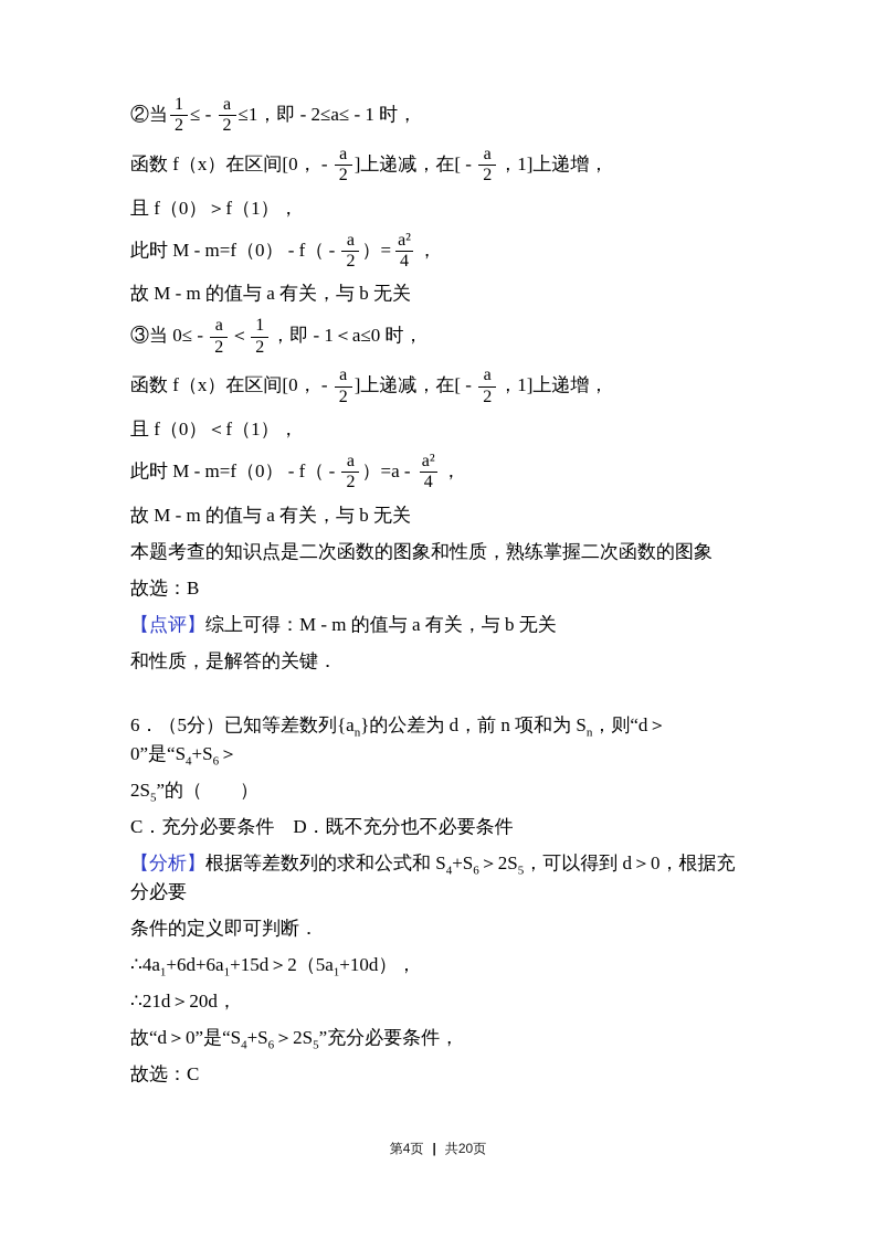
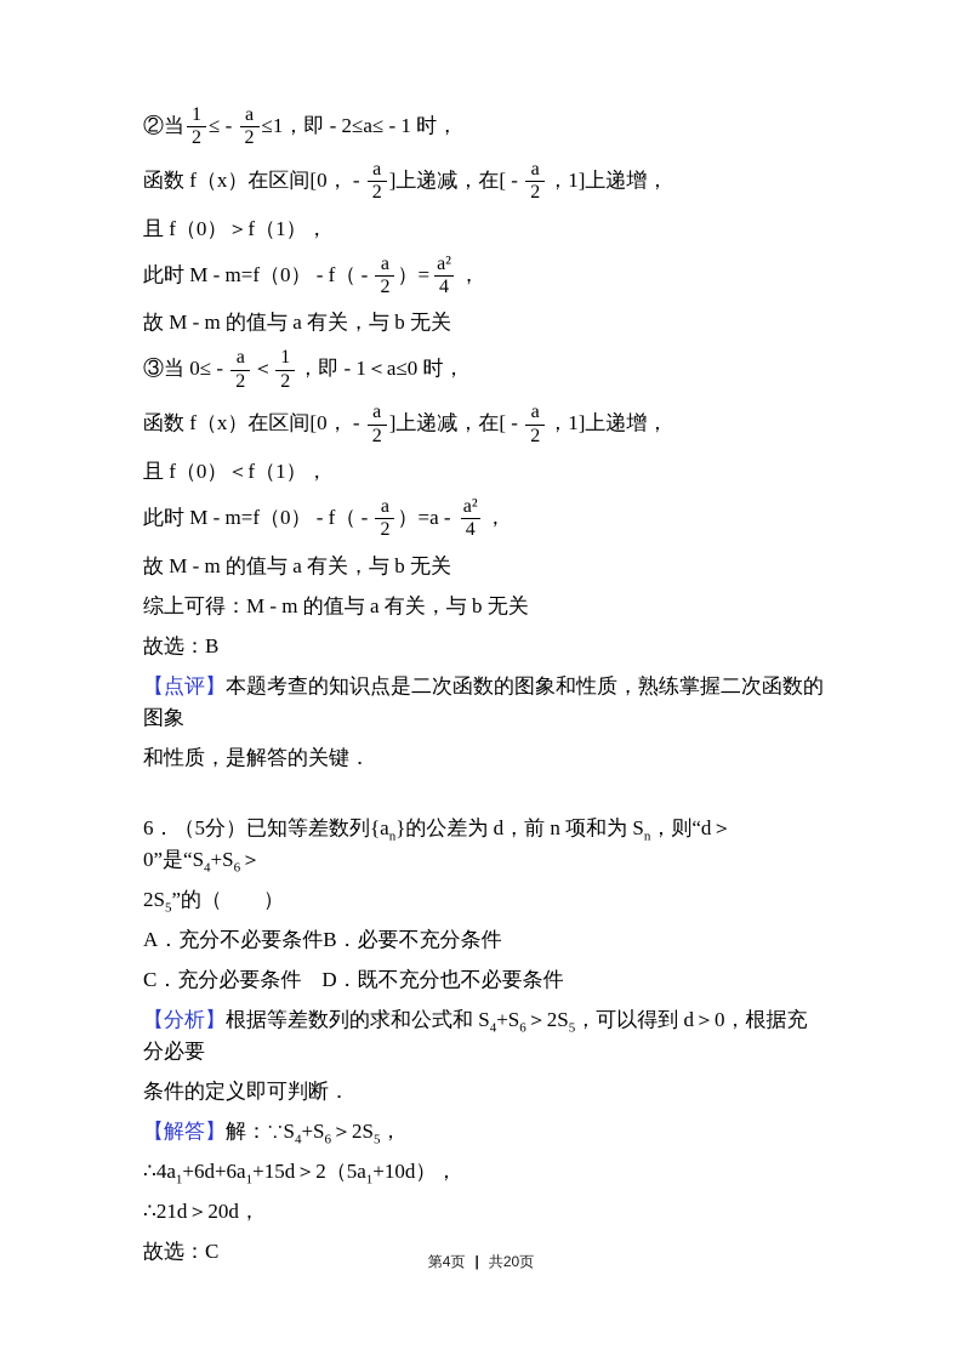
  ②当
  1
  2
  ≤ -
  a
  2
  ≤1，即 - 2≤a≤ - 1 时，
  函数 f（x）在区间[0， -
  a
  2
  ]上递减，在[ -
  a
  2
  ，1]上递增，
  且 f（0）＞f（1），
  此时 M - m=f（0） - f（ -
  a
  2
  ）=
  a²
  4
  ，
  故 M - m 的值与 a 有关，与 b 无关
  ③当 0≤ -
  a
  2
  ＜
  1
  2
  ，即 - 1＜a≤0 时，
  函数 f（x）在区间[0， -
  a
  2
  ]上递减，在[ -
  a
  2
  ，1]上递增，
  且 f（0）＜f（1），
  此时 M - m=f（0） - f（ -
  a
  2
  ）=a -
  a²
  4
  ，
  故 M - m 的值与 a 有关，与 b 无关
- 本题考查的知识点是二次函数的图象和性质，熟练掌握二次函数的图象
+ 综上可得：M - m 的值与 a 有关，与 b 无关
  故选：B
- 【点评】综上可得：M - m 的值与 a 有关，与 b 无关
+ 【点评】本题考查的知识点是二次函数的图象和性质，熟练掌握二次函数的图象
  和性质，是解答的关键．
  6．（5分）已知等差数列{an}的公差为 d，前 n 项和为 Sn，则“d＞0”是“S4+S6＞
  2S5”的（ ）
+ A．充分不必要条件B．必要不充分条件
  C．充分必要条件 D．既不充分也不必要条件
  【分析】根据等差数列的求和公式和 S4+S6＞2S5，可以得到 d＞0，根据充分必要
  条件的定义即可判断．
+ 【解答】解：∵S4+S6＞2S5，
  ∴4a1+6d+6a1+15d＞2（5a1+10d），
  ∴21d＞20d，
- 故“d＞0”是“S4+S6＞2S5”充分必要条件，
  故选：C
  第4页 | 共20页
